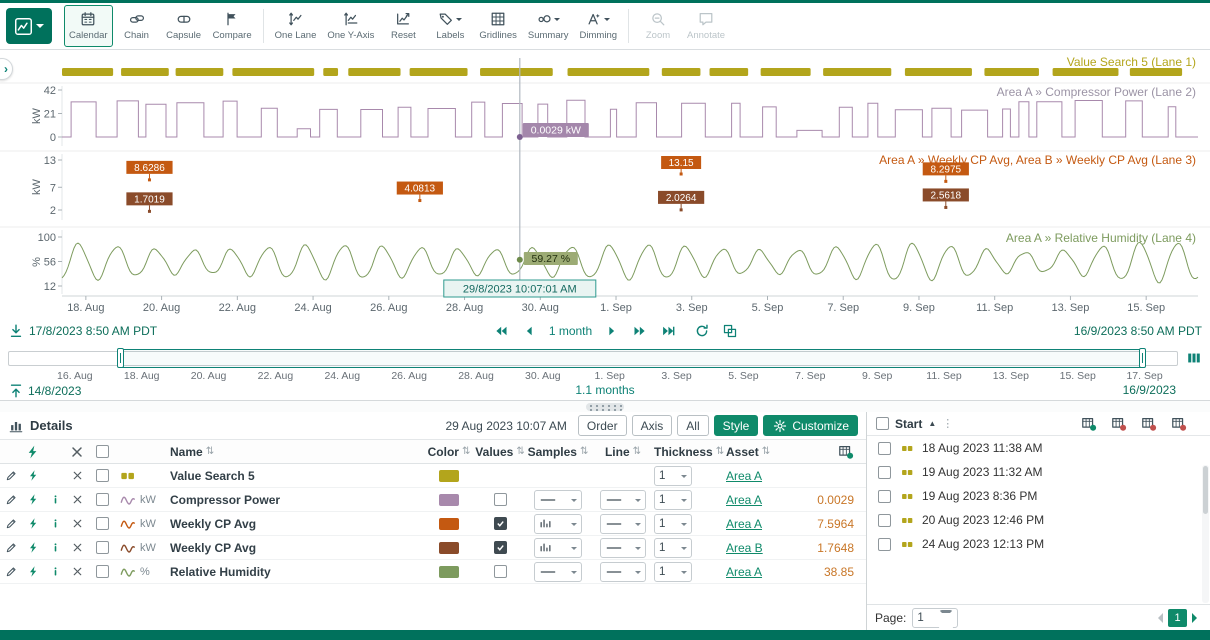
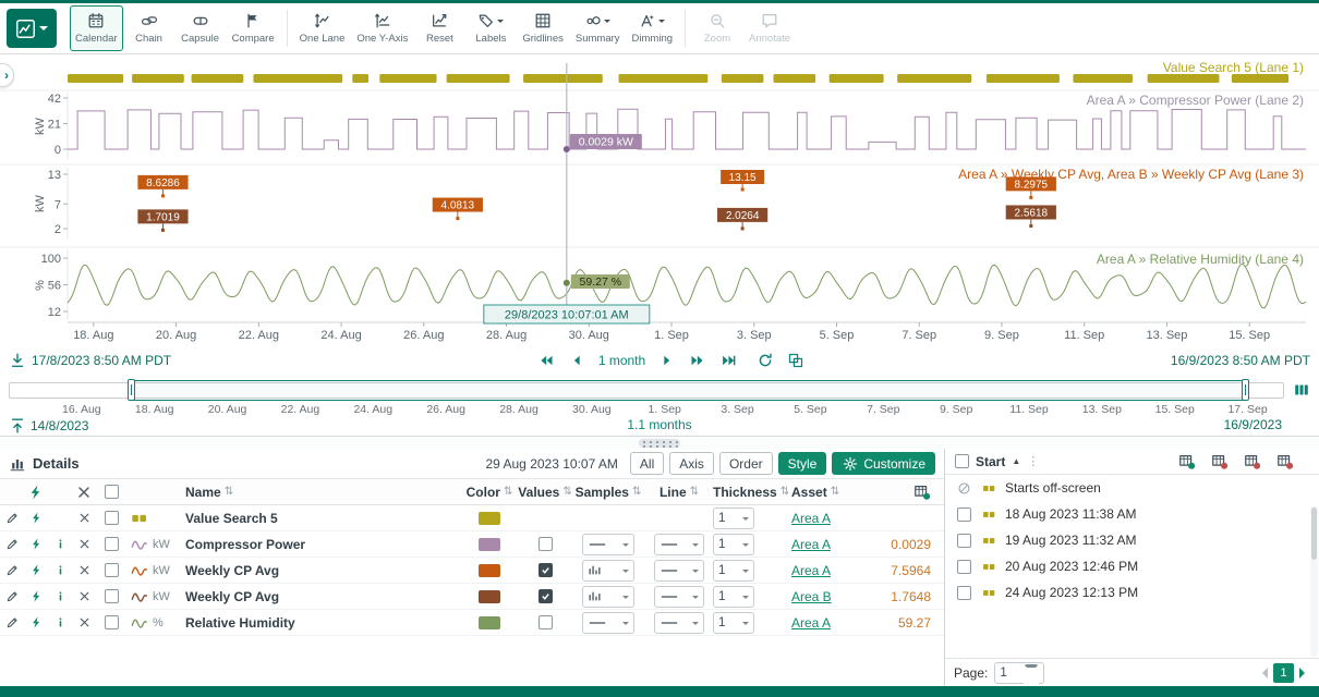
  Calendar
  Chain
  Capsule
  Compare
  One Lane
  One Y-Axis
  Reset
  Labels
  Gridlines
  Summary
  Dimming
  Zoom
  Annotate
  Value Search 5 (Lane 1)
  0
  21
  42
  Area A » Compressor Power (Lane 2)
  8.6286
  4.0813
  13.15
  8.2975
  1.7019
  2.0264
  2.5618
  2
  7
  13
  Area A » Weekly CP Avg, Area B » Weekly CP Avg (Lane 3)
  12
  56
  100
  Area A » Relative Humidity (Lane 4)
  18. Aug
  20. Aug
  22. Aug
  24. Aug
  26. Aug
  28. Aug
  30. Aug
  1. Sep
  3. Sep
  5. Sep
  7. Sep
  9. Sep
  11. Sep
  13. Sep
  15. Sep
  0.0029 kW
  59.27 %
  29/8/2023 10:07:01 AM
  ›
  17/8/2023 8:50 AM PDT
  1 month
  16/9/2023 8:50 AM PDT
  16. Aug
  18. Aug
  20. Aug
  22. Aug
  24. Aug
  26. Aug
  28. Aug
  30. Aug
  1. Sep
  3. Sep
  5. Sep
  7. Sep
  9. Sep
  11. Sep
  13. Sep
  15. Sep
  17. Sep
  14/8/2023
  1.1 months
  16/9/2023
  Details
  29 Aug 2023 10:07 AM
- Order
+ All
  Axis
- All
+ Order
  Style
  Customize
  Name
  ⇅
  Color
  ⇅
  Values
  ⇅
  Samples
  ⇅
  Line
  ⇅
  Thickness
  ⇅
  Asset
  ⇅
  Value Search 5
  1
  Area A
  kW
  Compressor Power
  1
  Area A
  0.0029
  kW
  Weekly CP Avg
  1
  Area A
  7.5964
  kW
  Weekly CP Avg
  1
  Area B
  1.7648
  %
  Relative Humidity
  1
  Area A
- 38.85
+ 59.27
  Start
  ▲
  ⋮
+ Starts off-screen
  18 Aug 2023 11:38 AM
  19 Aug 2023 11:32 AM
- 19 Aug 2023 8:36 PM
  20 Aug 2023 12:46 PM
  24 Aug 2023 12:13 PM
  Page:
  1
  1
